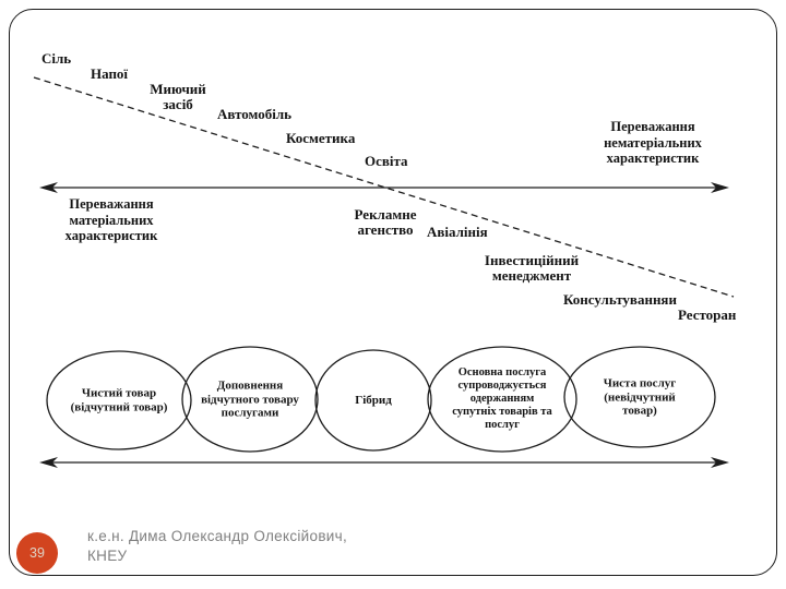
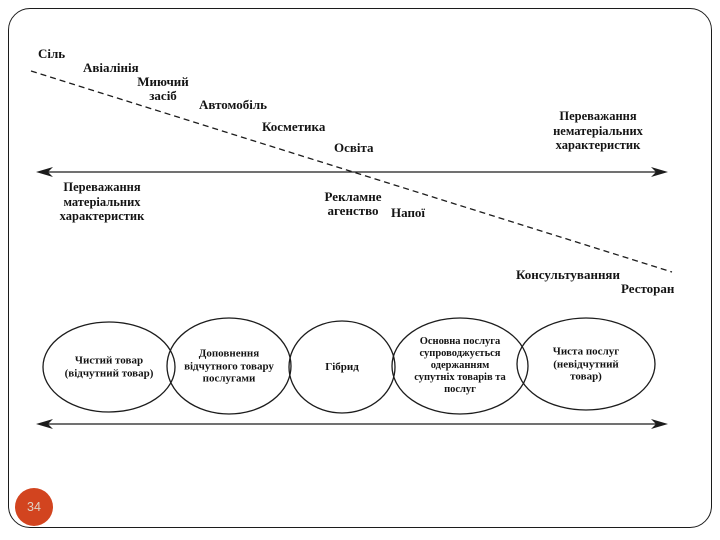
  Сіль
- Напої
+ Авіалінія
  Миючий
  засіб
  Автомобіль
  Косметика
  Освіта
  Рекламне
  агенство
- Авіалінія
+ Напої
- Інвестиційний
- менеджмент
  Консультуванняи
  Ресторан
  Переважання
  матеріальних
  характеристик
  Переважання
  нематеріальних
  характеристик
  Чистий товар
  (відчутний товар)
  Доповнення
  відчутного товару
  послугами
  Гібрид
  Основна послуга
  супроводжується
  одержанням
  супутніх товарів та
  послуг
  Чиста послуг
  (невідчутний
  товар)
- 39
+ 34
- к.е.н. Дима Олександр Олексійович,
- КНЕУ
